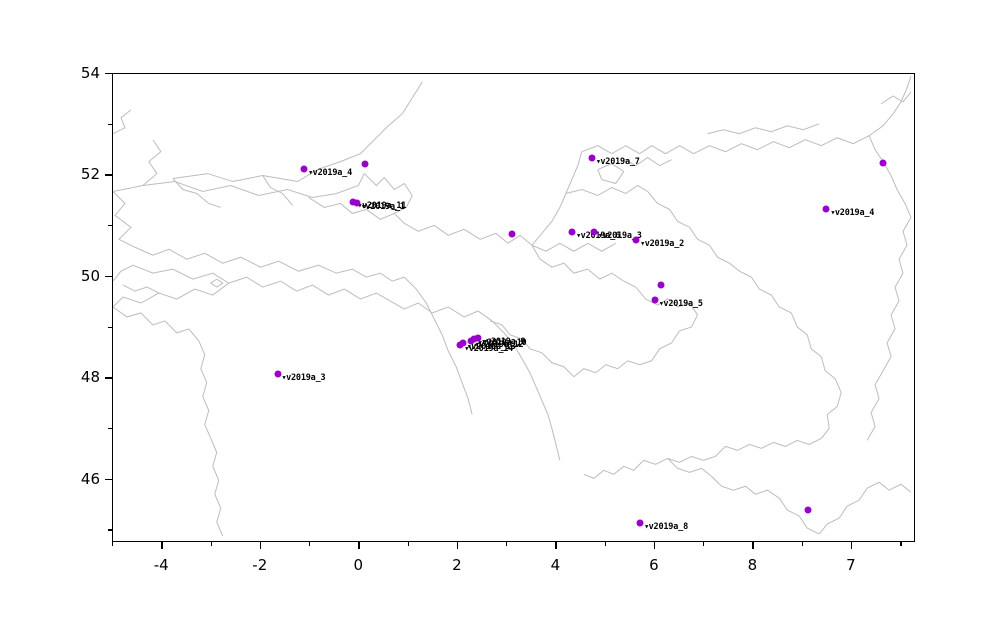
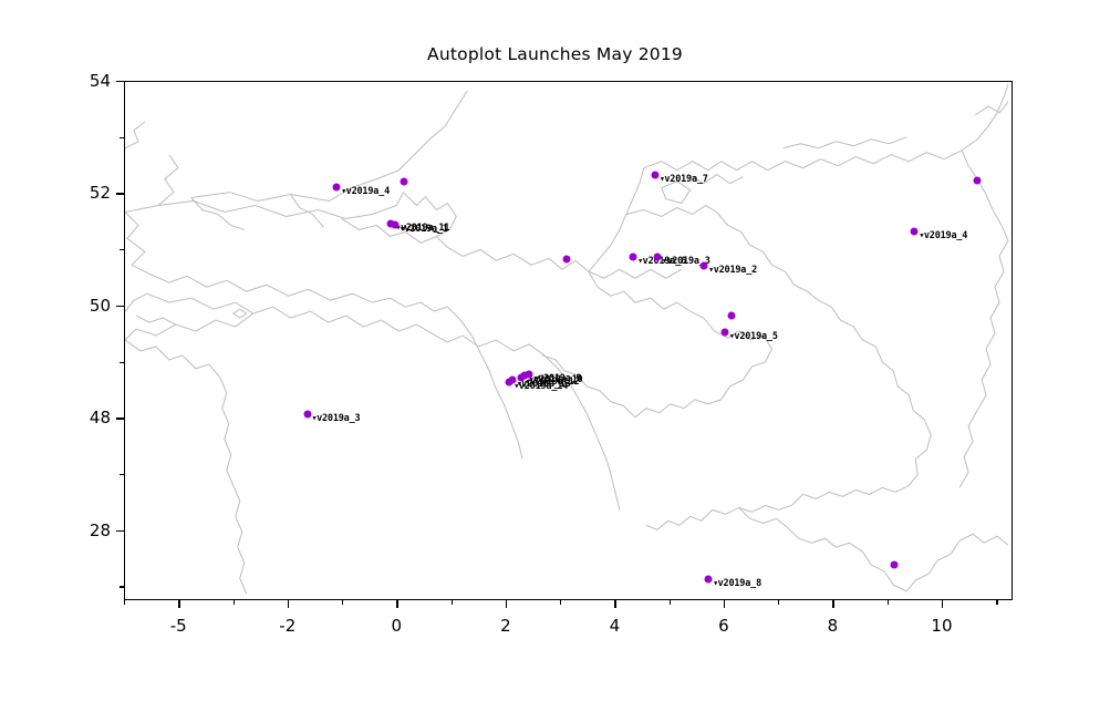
+ Autoplot Launches May 2019
  ▾v2019a_4
  ▾v2019a_11
  ▾v2019a_1
  ▾v2019a_7
  ▾v2019a_4
  ▾v2019a_6
  ▾v2019a3
  ▾v2019a_2
  ▾v2019a_5
  ▾v2019a_3
  ▾v2019a_9
  ▾v2019a_10
  ▾v2019a_12
  ▾v2019a_13
  ▾v2019a_14
  ▾v2019a_8
- -4
+ -5
  -2
  0
  2
  4
  6
  8
- 7
+ 10
- 46
+ 28
  48
  50
  52
  54
